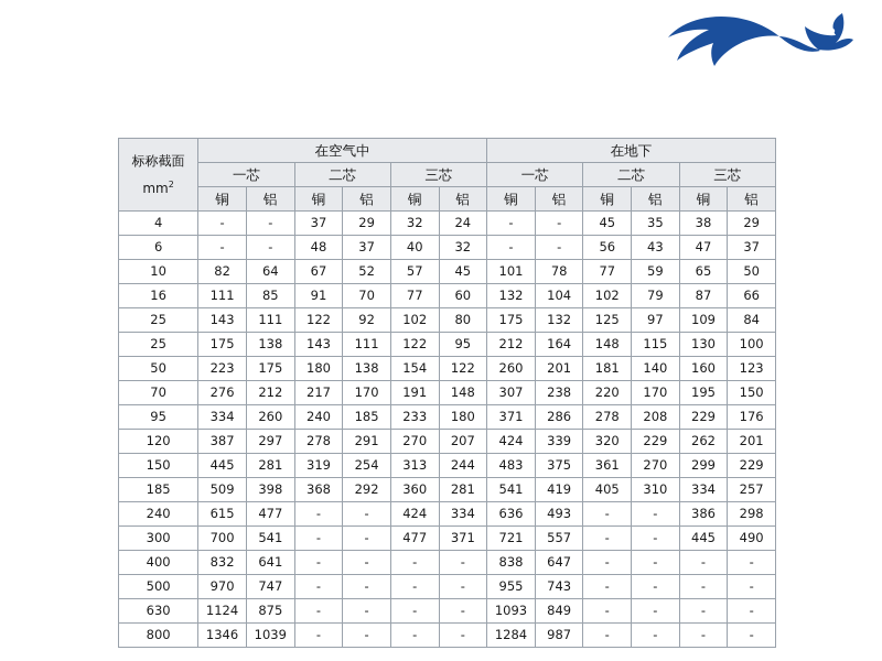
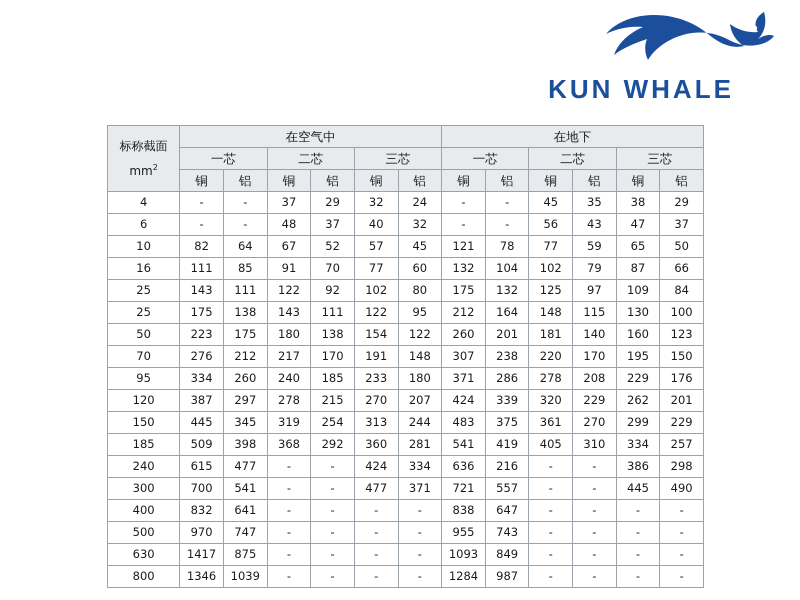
+ KUN WHALE
  标称截面 mm2	在空气中	在地下
  一芯	二芯	三芯	一芯	二芯	三芯
  铜	铝	铜	铝	铜	铝	铜	铝	铜	铝	铜	铝
  4	-	-	37	29	32	24	-	-	45	35	38	29
  6	-	-	48	37	40	32	-	-	56	43	47	37
- 10	82	64	67	52	57	45	101	78	77	59	65	50
+ 10	82	64	67	52	57	45	121	78	77	59	65	50
  16	111	85	91	70	77	60	132	104	102	79	87	66
  25	143	111	122	92	102	80	175	132	125	97	109	84
  25	175	138	143	111	122	95	212	164	148	115	130	100
  50	223	175	180	138	154	122	260	201	181	140	160	123
  70	276	212	217	170	191	148	307	238	220	170	195	150
  95	334	260	240	185	233	180	371	286	278	208	229	176
- 120	387	297	278	291	270	207	424	339	320	229	262	201
+ 120	387	297	278	215	270	207	424	339	320	229	262	201
- 150	445	281	319	254	313	244	483	375	361	270	299	229
+ 150	445	345	319	254	313	244	483	375	361	270	299	229
  185	509	398	368	292	360	281	541	419	405	310	334	257
- 240	615	477	-	-	424	334	636	493	-	-	386	298
+ 240	615	477	-	-	424	334	636	216	-	-	386	298
  300	700	541	-	-	477	371	721	557	-	-	445	490
  400	832	641	-	-	-	-	838	647	-	-	-	-
  500	970	747	-	-	-	-	955	743	-	-	-	-
- 630	1124	875	-	-	-	-	1093	849	-	-	-	-
+ 630	1417	875	-	-	-	-	1093	849	-	-	-	-
  800	1346	1039	-	-	-	-	1284	987	-	-	-	-
